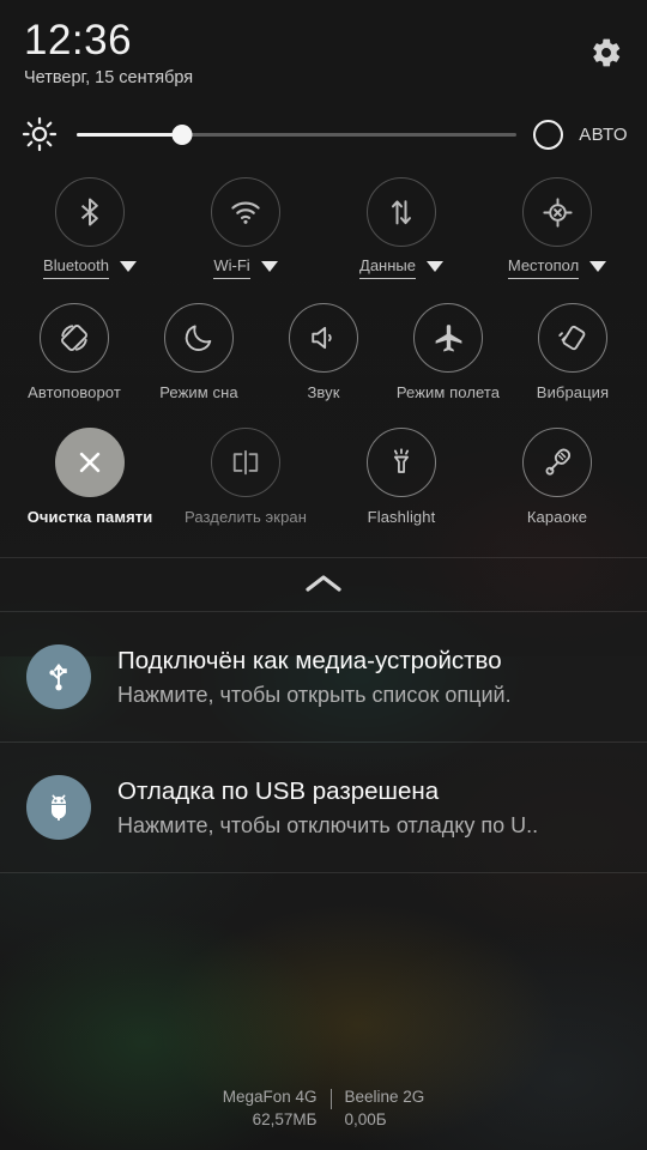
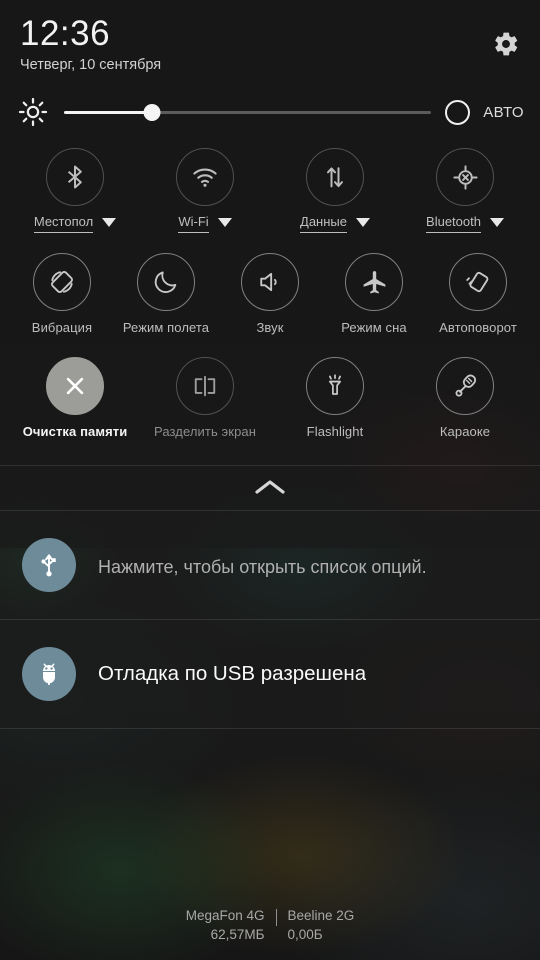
  12:36
- Четверг, 15 сентября
+ Четверг, 10 сентября
  АВТО
- Bluetooth
+ Местопол
  Wi-Fi
  Данные
- Местопол
+ Bluetooth
- Автоповорот
+ Вибрация
- Режим сна
+ Режим полета
  Звук
- Режим полета
+ Режим сна
- Вибрация
+ Автоповорот
  Очистка памяти
  Разделить экран
  Flashlight
  Караоке
- Подключён как медиа-устройство
  Нажмите, чтобы открыть список опций.
  Отладка по USB разрешена
- Нажмите, чтобы отключить отладку по U..
  MegaFon 4G
  62,57МБ
  Beeline 2G
  0,00Б
